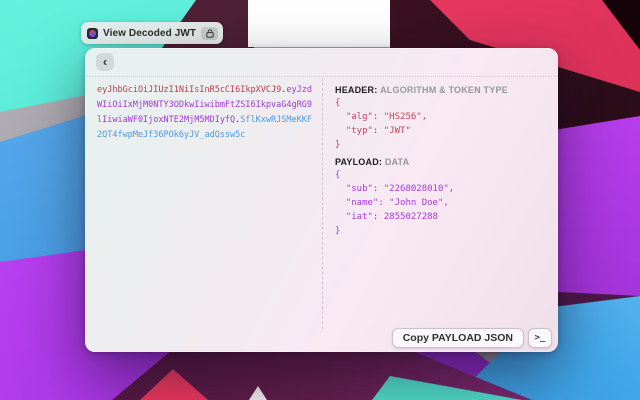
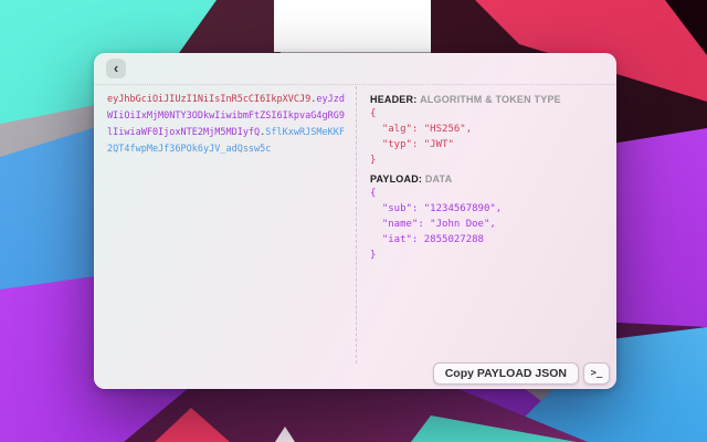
- View Decoded JWT
  ‹
  eyJhbGciOiJIUzI1NiIsInR5cCI6IkpXVCJ9.eyJzdWIiOiIxMjM0NTY3ODkwIiwibmFtZSI6IkpvaG4gRG9lIiwiaWF0IjoxNTE2MjM5MDIyfQ.SflKxwRJSMeKKF2QT4fwpMeJf36POk6yJV_adQssw5c
  HEADER: ALGORITHM & TOKEN TYPE
  {
  "alg": "HS256",
  "typ": "JWT"
  }
  PAYLOAD: DATA
  {
- "sub": "2268028010",
+ "sub": "1234567890",
  "name": "John Doe",
  "iat": 2855027288
  }
  Copy PAYLOAD JSON
  >_
